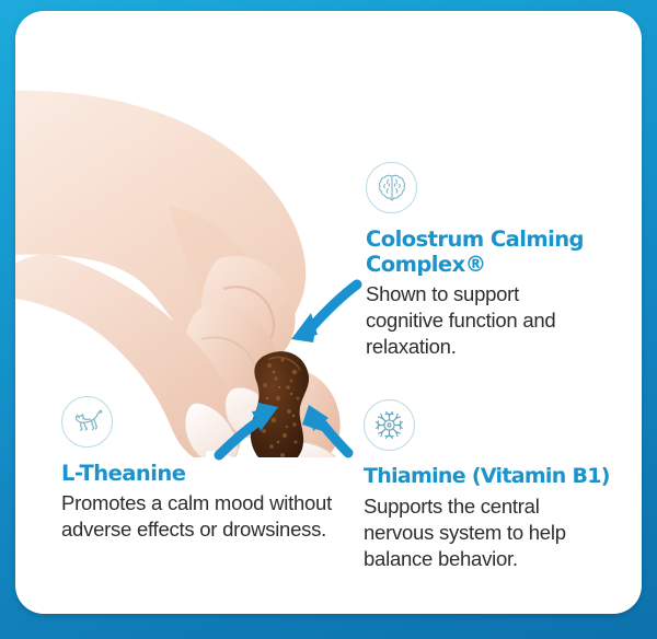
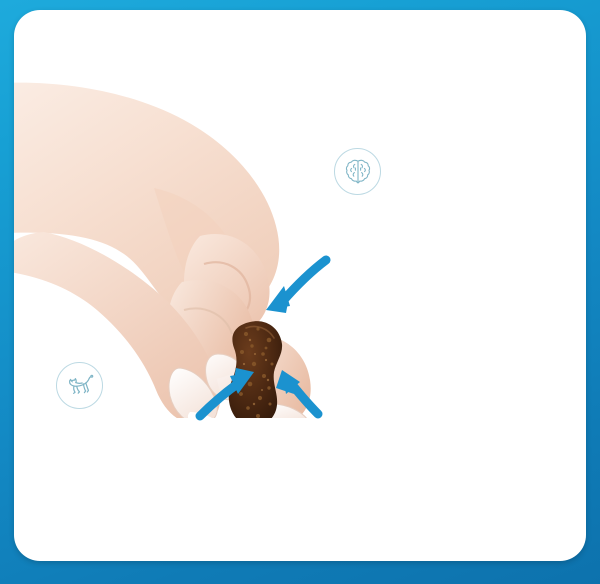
- Colostrum Calming Complex®
- Shown to support cognitive function and relaxation.
- L-Theanine
- Promotes a calm mood without adverse effects or drowsiness.
- Thiamine (Vitamin B1)
- Supports the central nervous system to help balance behavior.
